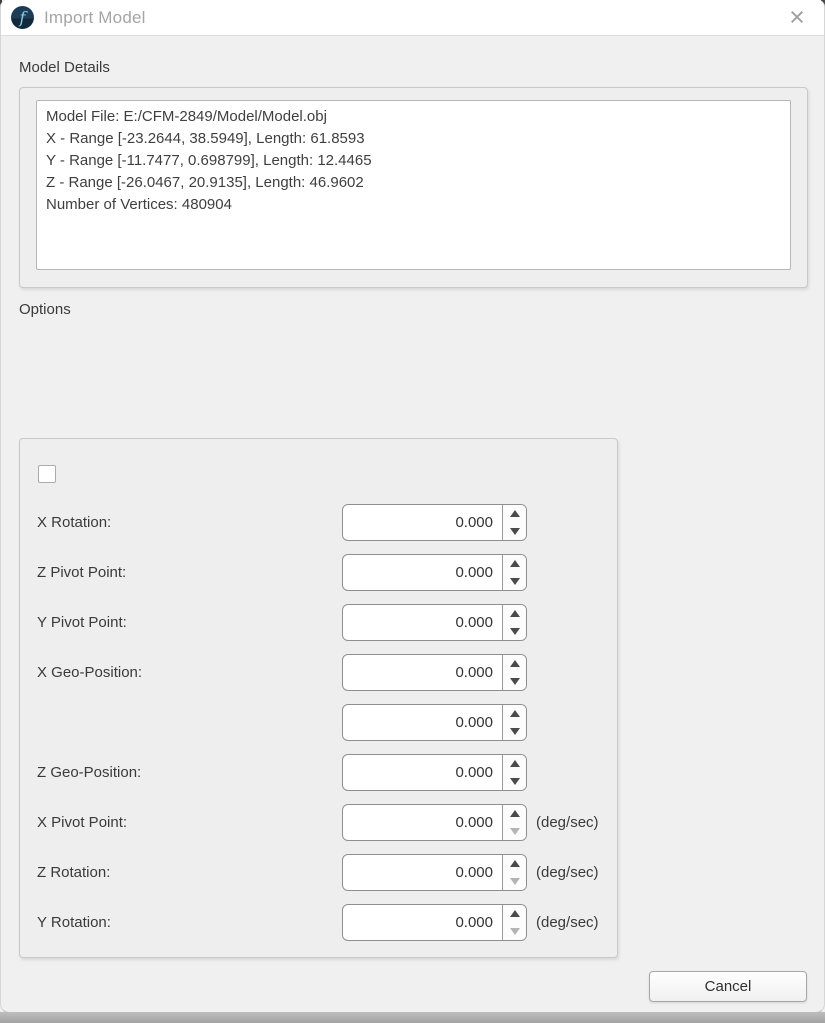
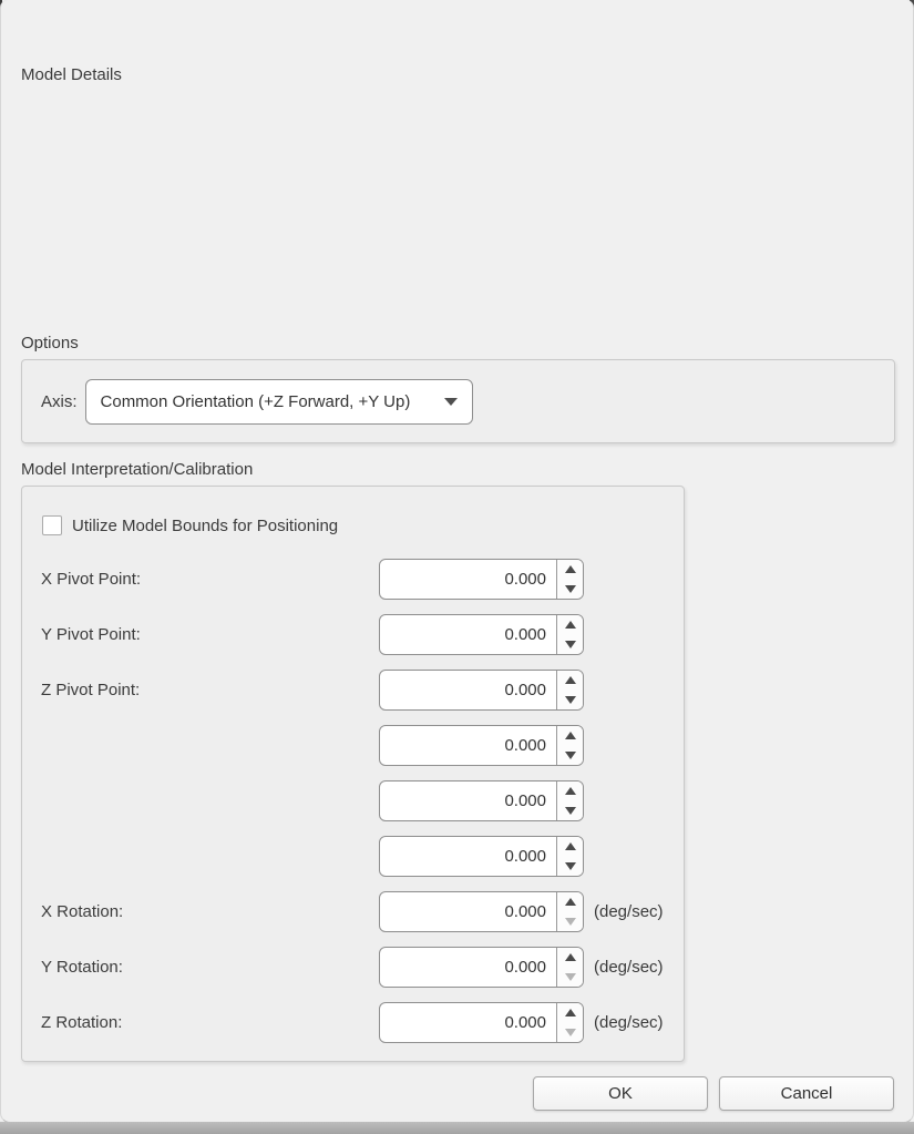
- f
- Import Model
- ×
  Model Details
- Model File: E:/CFM-2849/Model/Model.obj
- X - Range [-23.2644, 38.5949], Length: 61.8593
- Y - Range [-11.7477, 0.698799], Length: 12.4465
- Z - Range [-26.0467, 20.9135], Length: 46.9602
- Number of Vertices: 480904
  Options
+ Axis:
+ Common Orientation (+Z Forward, +Y Up)
+ Model Interpretation/Calibration
+ Utilize Model Bounds for Positioning
- X Rotation:
+ X Pivot Point:
  0.000
- Z Pivot Point:
+ Y Pivot Point:
  0.000
- Y Pivot Point:
+ Z Pivot Point:
  0.000
- X Geo-Position:
  0.000
  0.000
- Z Geo-Position:
  0.000
- X Pivot Point:
+ X Rotation:
  0.000
  (deg/sec)
- Z Rotation:
+ Y Rotation:
  0.000
  (deg/sec)
- Y Rotation:
+ Z Rotation:
  0.000
  (deg/sec)
+ OK
  Cancel
